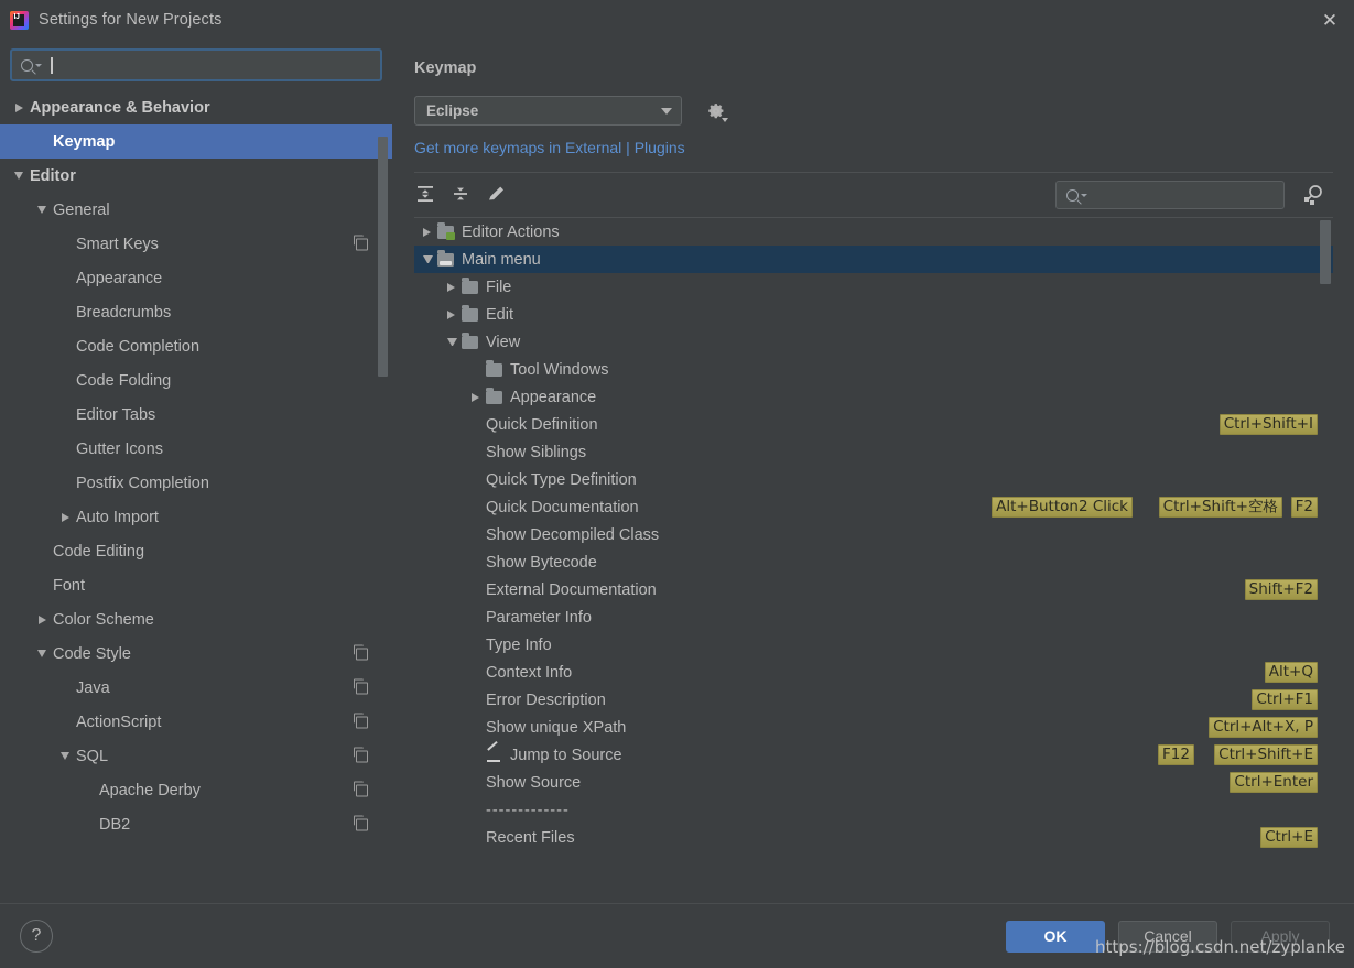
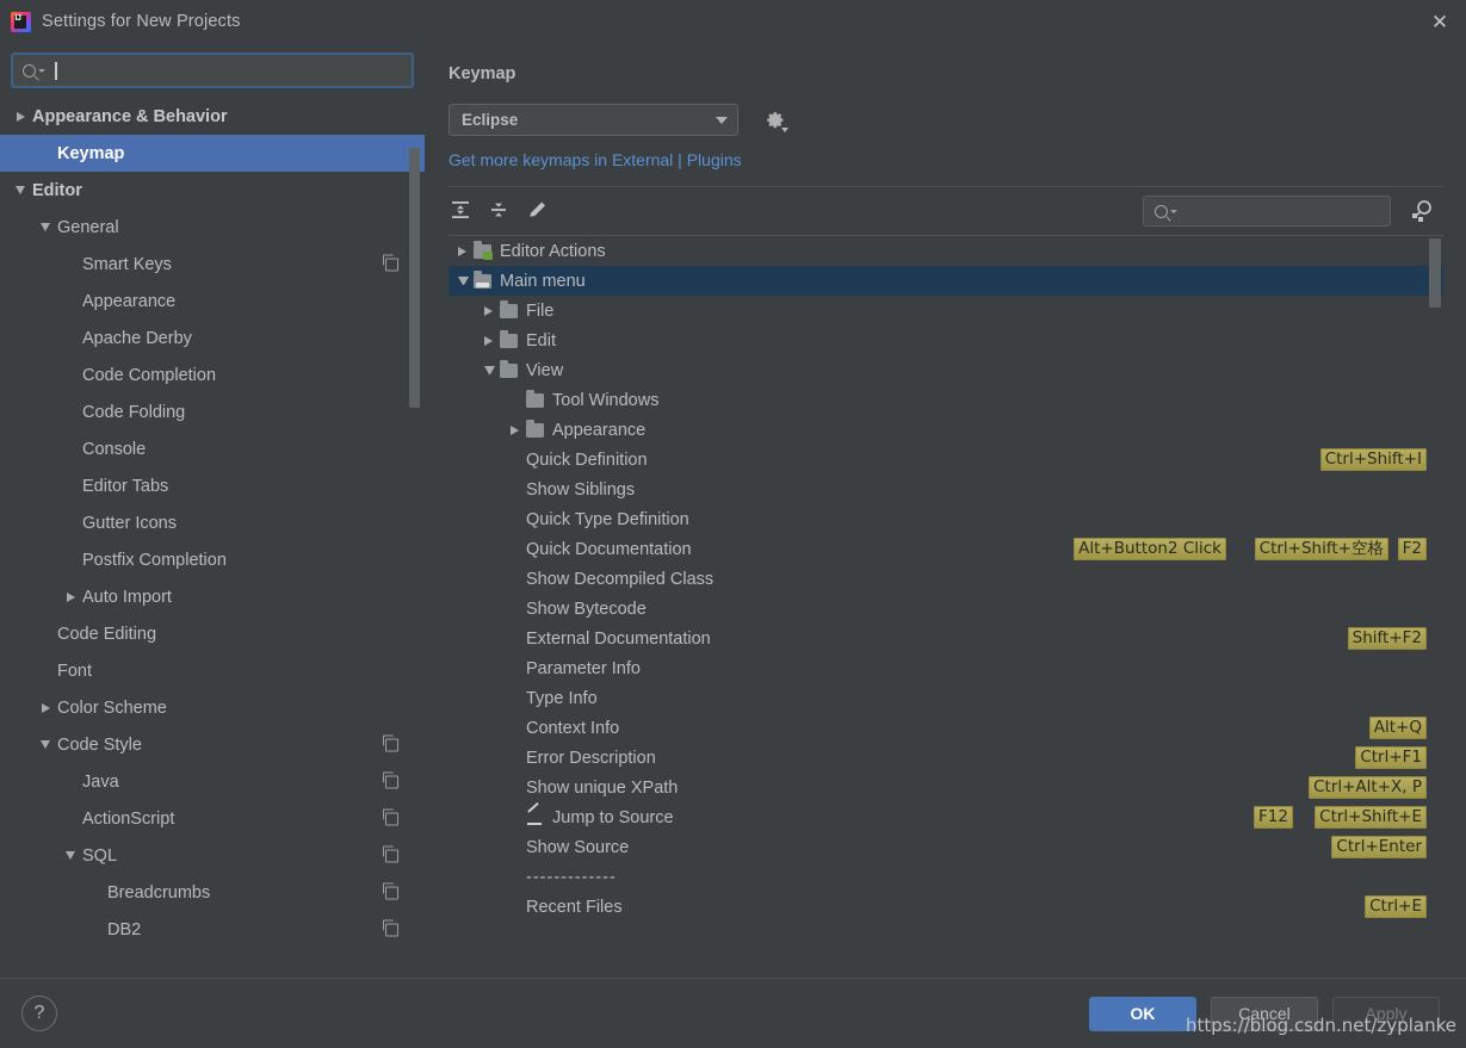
  Settings for New Projects
  ✕
  Appearance & Behavior
  Keymap
  Editor
  General
  Smart Keys
  Appearance
- Breadcrumbs
+ Apache Derby
  Code Completion
  Code Folding
+ Console
  Editor Tabs
  Gutter Icons
  Postfix Completion
  Auto Import
  Code Editing
  Font
  Color Scheme
  Code Style
  Java
  ActionScript
  SQL
- Apache Derby
+ Breadcrumbs
  DB2
  Keymap
  Eclipse
  Get more keymaps in External | Plugins
  Editor Actions
  Main menu
  File
  Edit
  View
  Tool Windows
  Appearance
  Quick Definition
  Ctrl+Shift+I
  Show Siblings
  Quick Type Definition
  Quick Documentation
  F2
  Ctrl+Shift+空格
  Alt+Button2 Click
  Show Decompiled Class
  Show Bytecode
  External Documentation
  Shift+F2
  Parameter Info
  Type Info
  Context Info
  Alt+Q
  Error Description
  Ctrl+F1
  Show unique XPath
  Ctrl+Alt+X, P
  Jump to Source
  Ctrl+Shift+E
  F12
  Show Source
  Ctrl+Enter
  -------------
  Recent Files
  Ctrl+E
  ?
  OK
  Cancel
  Apply
  https://blog.csdn.net/zyplanke
